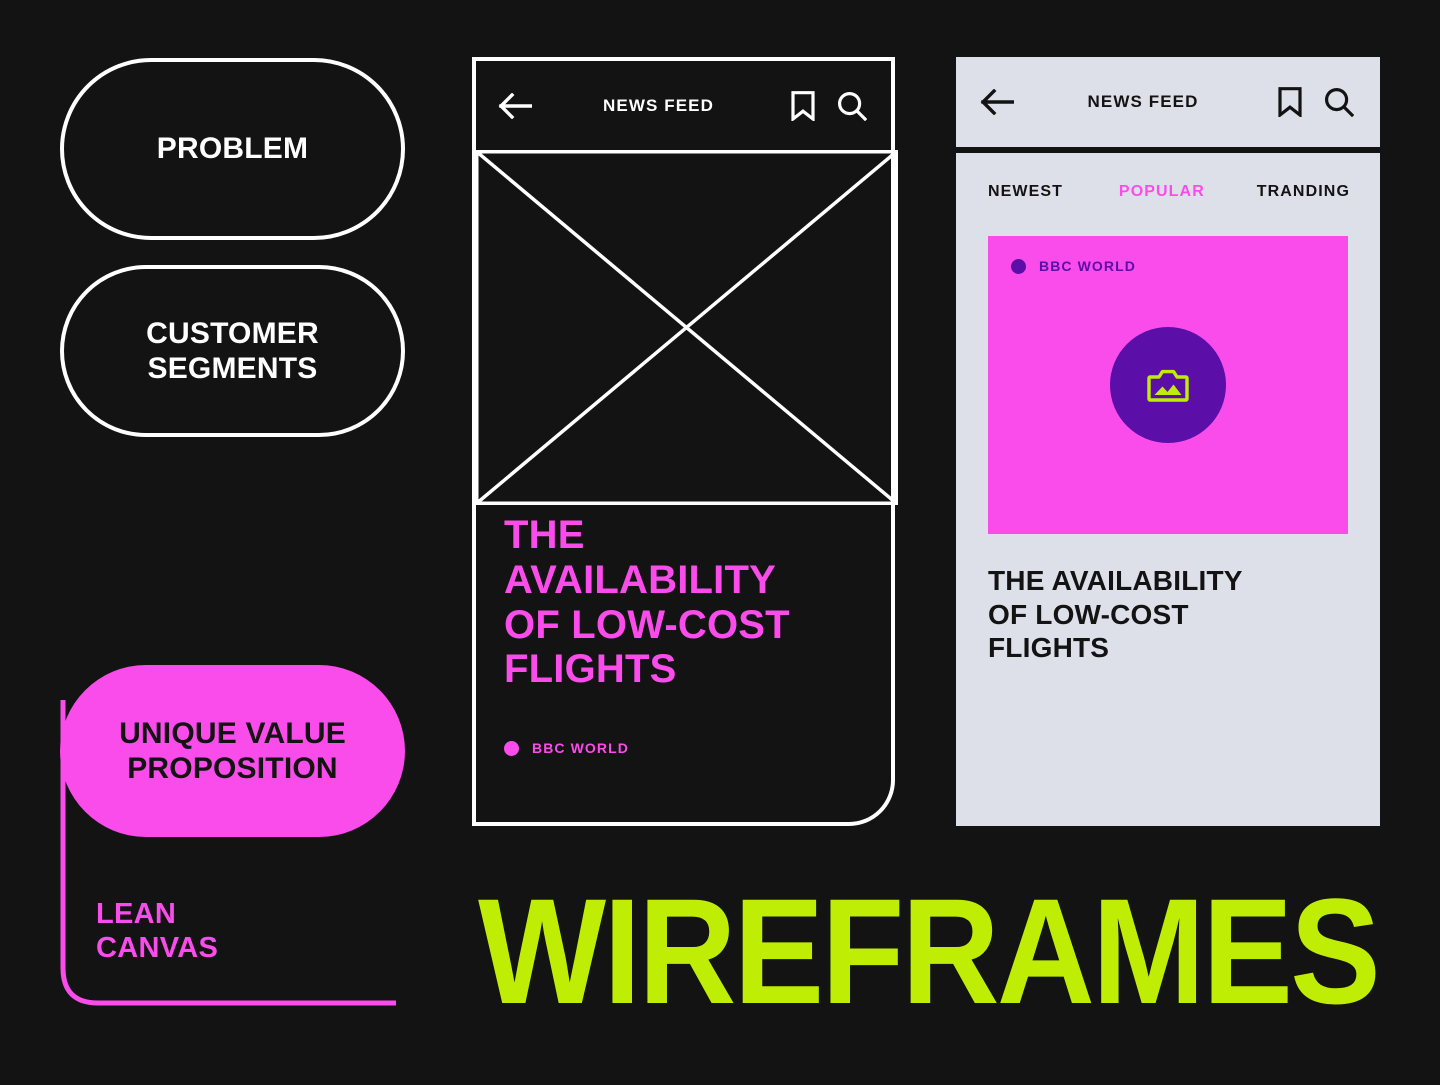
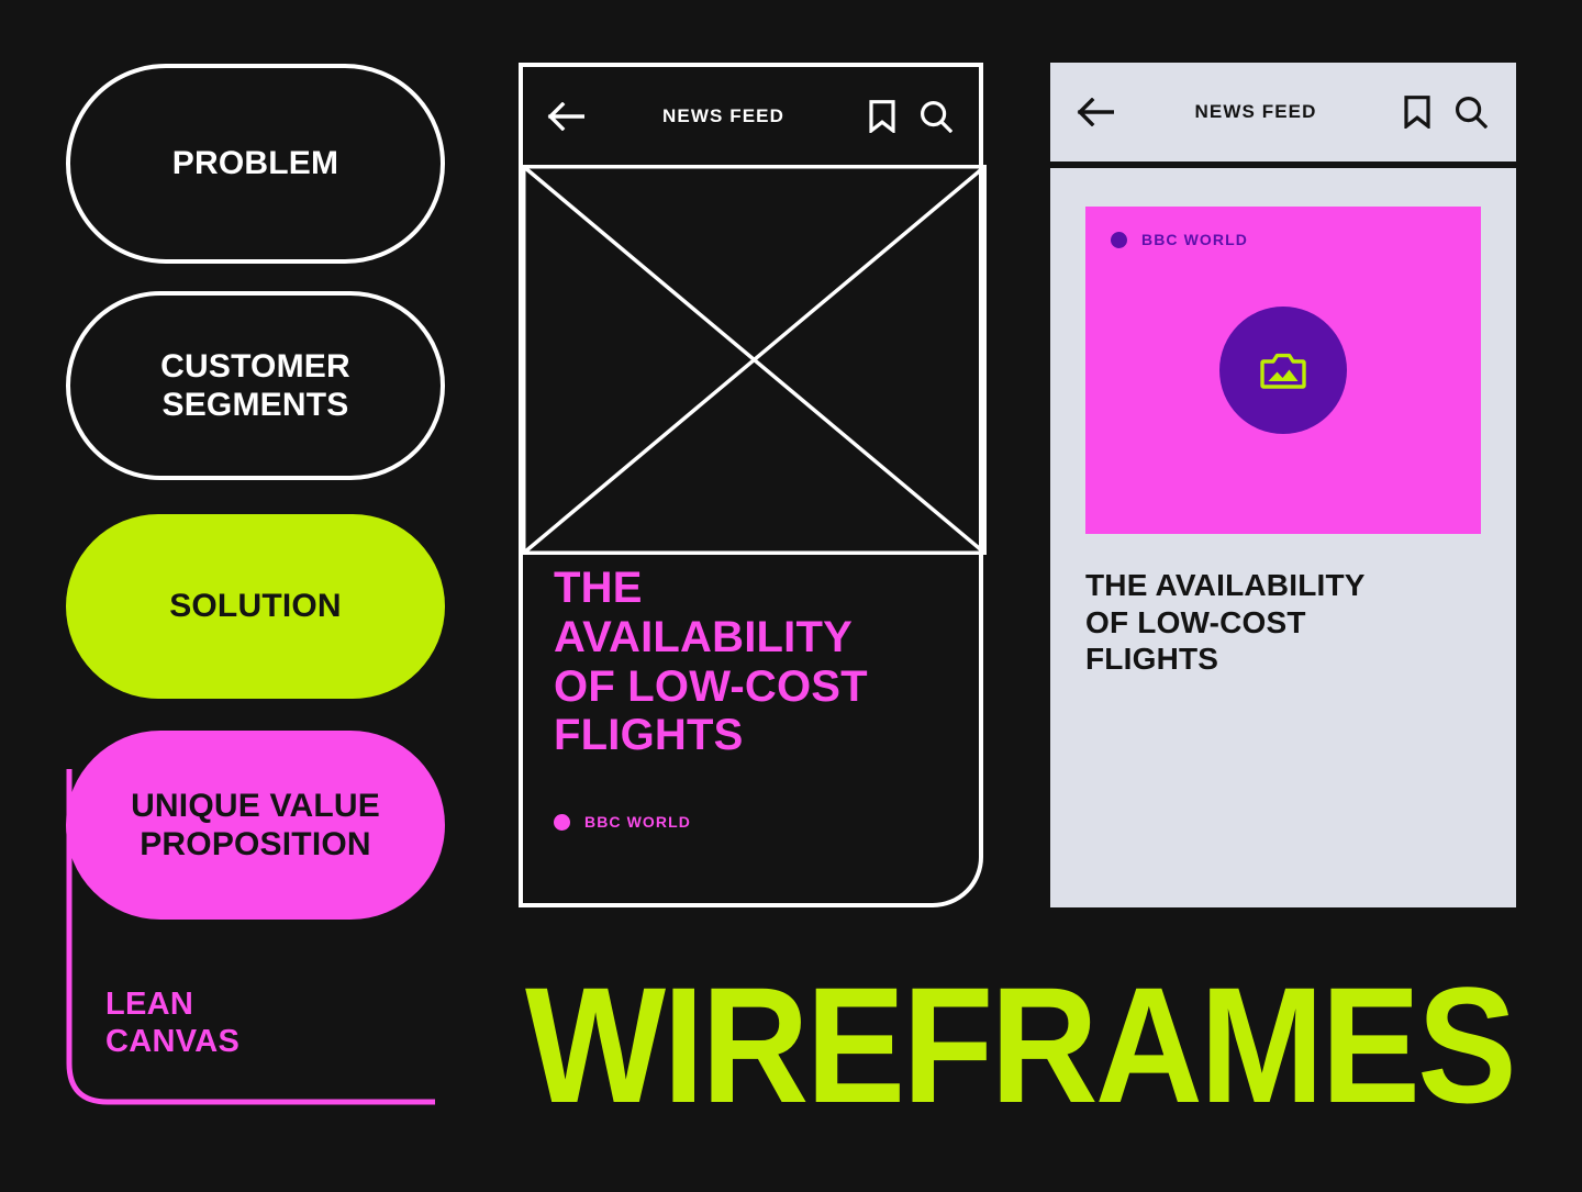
  PROBLEM
  CUSTOMER
  SEGMENTS
+ SOLUTION
  UNIQUE VALUE
  PROPOSITION
  LEAN
  CANVAS
  NEWS FEED
  THE
  AVAILABILITY
  OF LOW-COST
  FLIGHTS
  BBC WORLD
  NEWS FEED
- NEWEST
- POPULAR
- TRANDING
  BBC WORLD
  THE AVAILABILITY
  OF LOW-COST
  FLIGHTS
  WIREFRAMES
